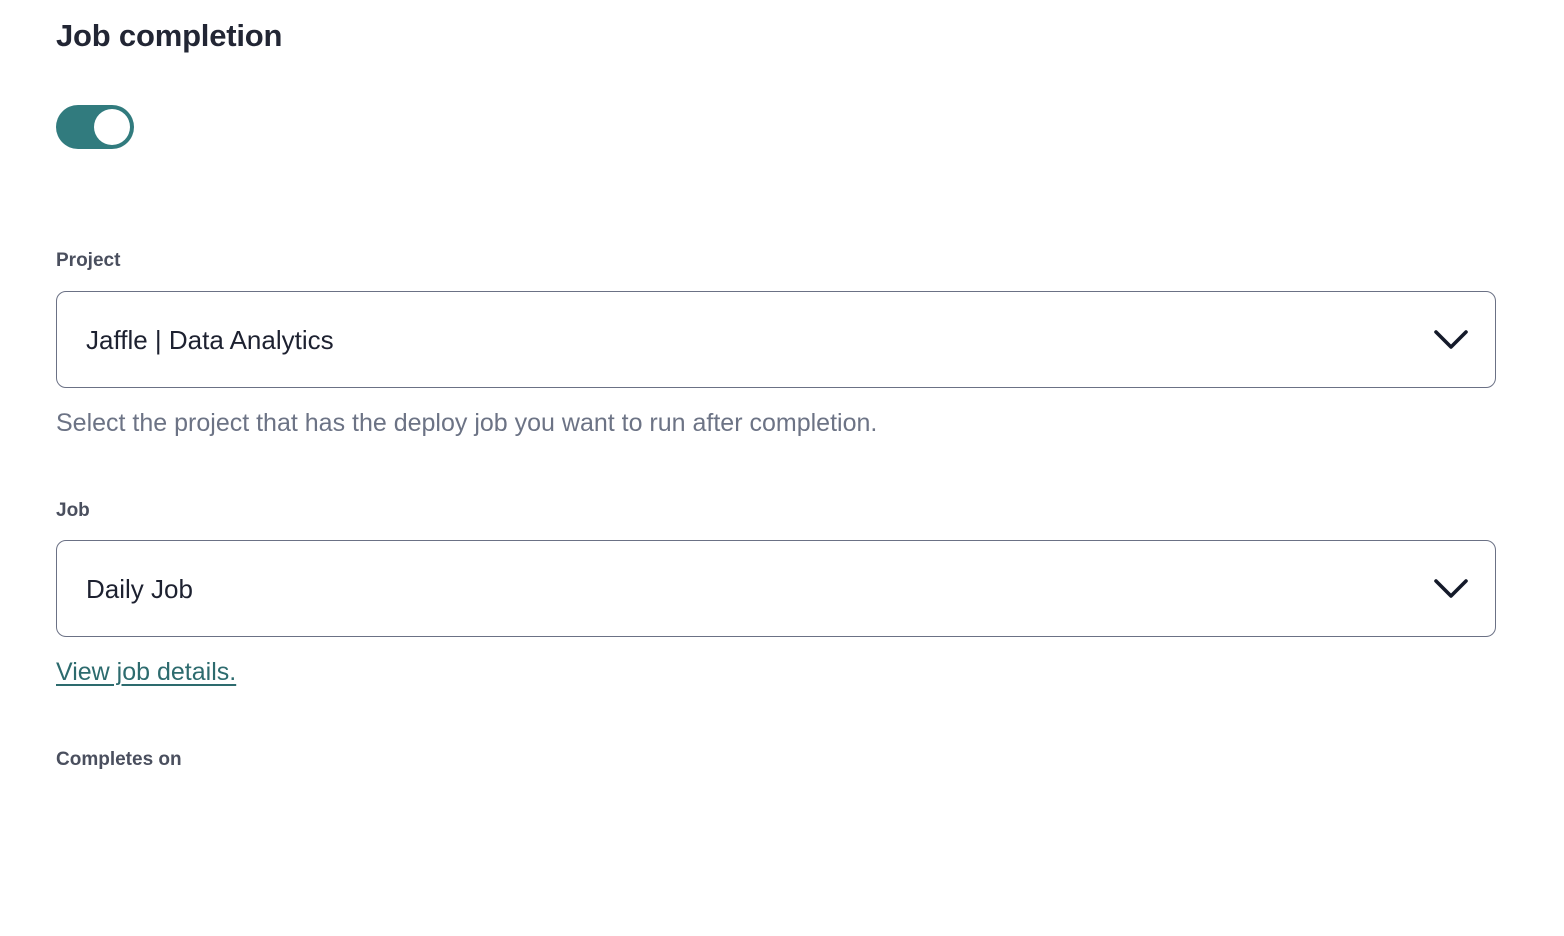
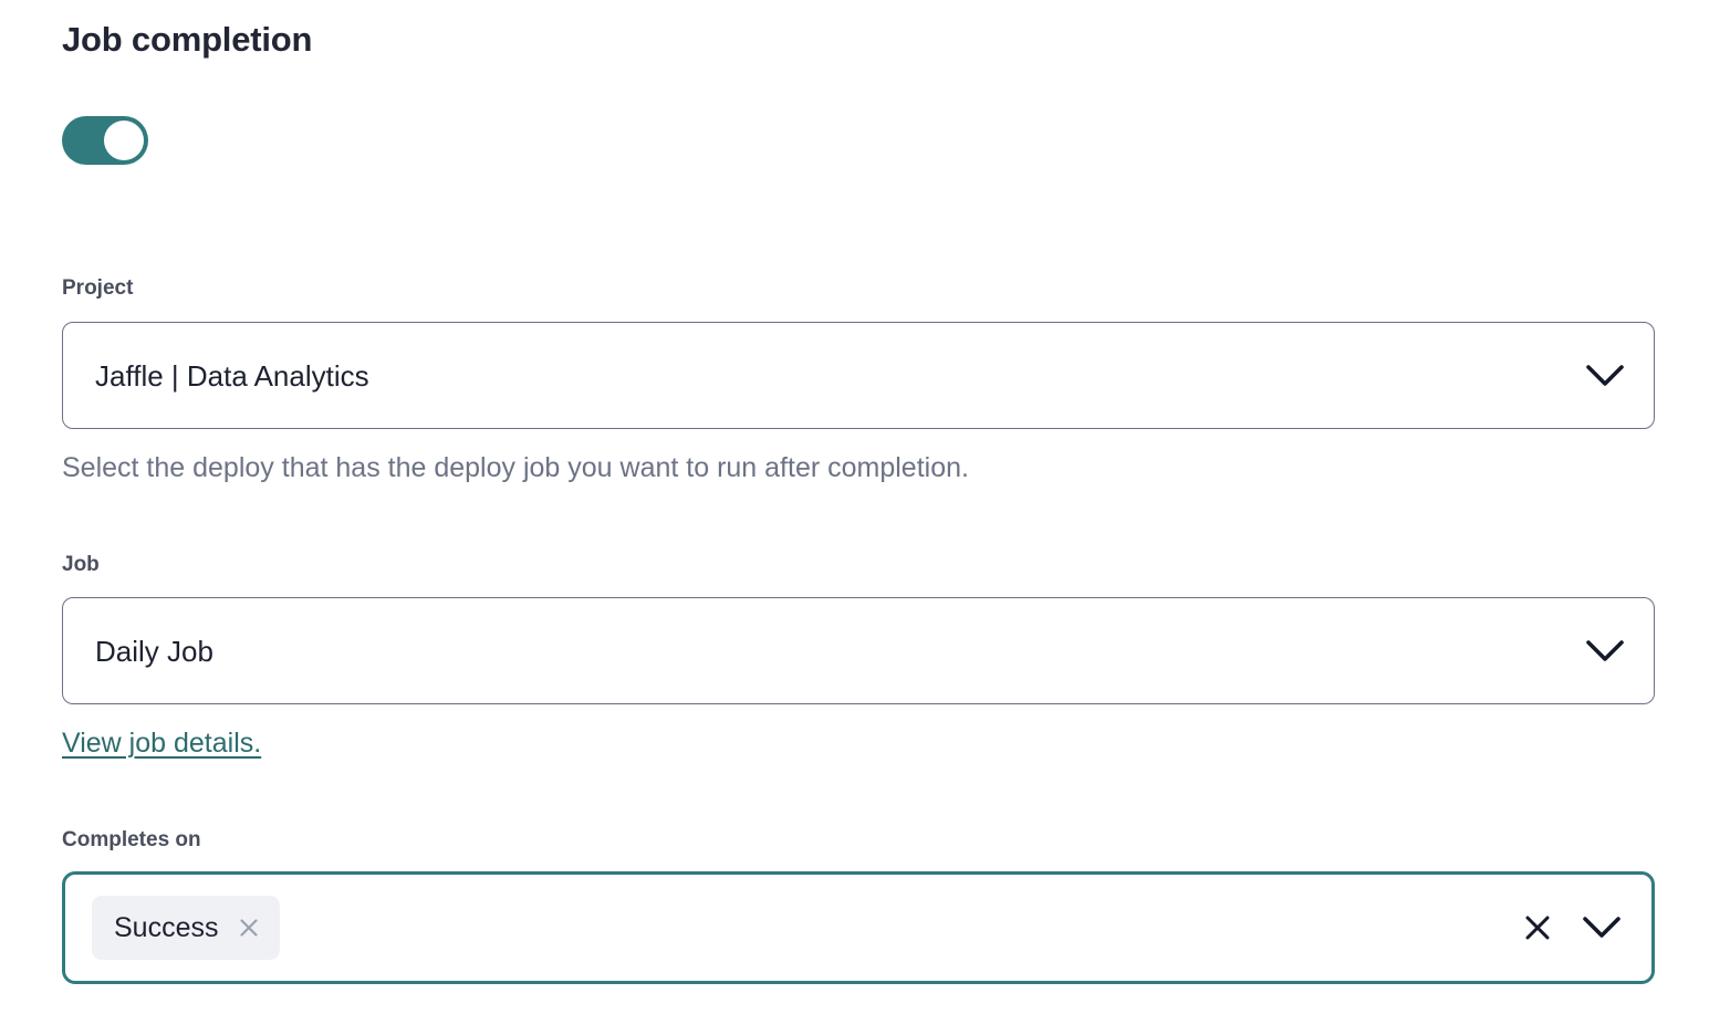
  Job completion
  Project
  Jaffle | Data Analytics
- Select the project that has the deploy job you want to run after completion.
+ Select the deploy that has the deploy job you want to run after completion.
  Job
  Daily Job
  View job details.
  Completes on
+ Success
